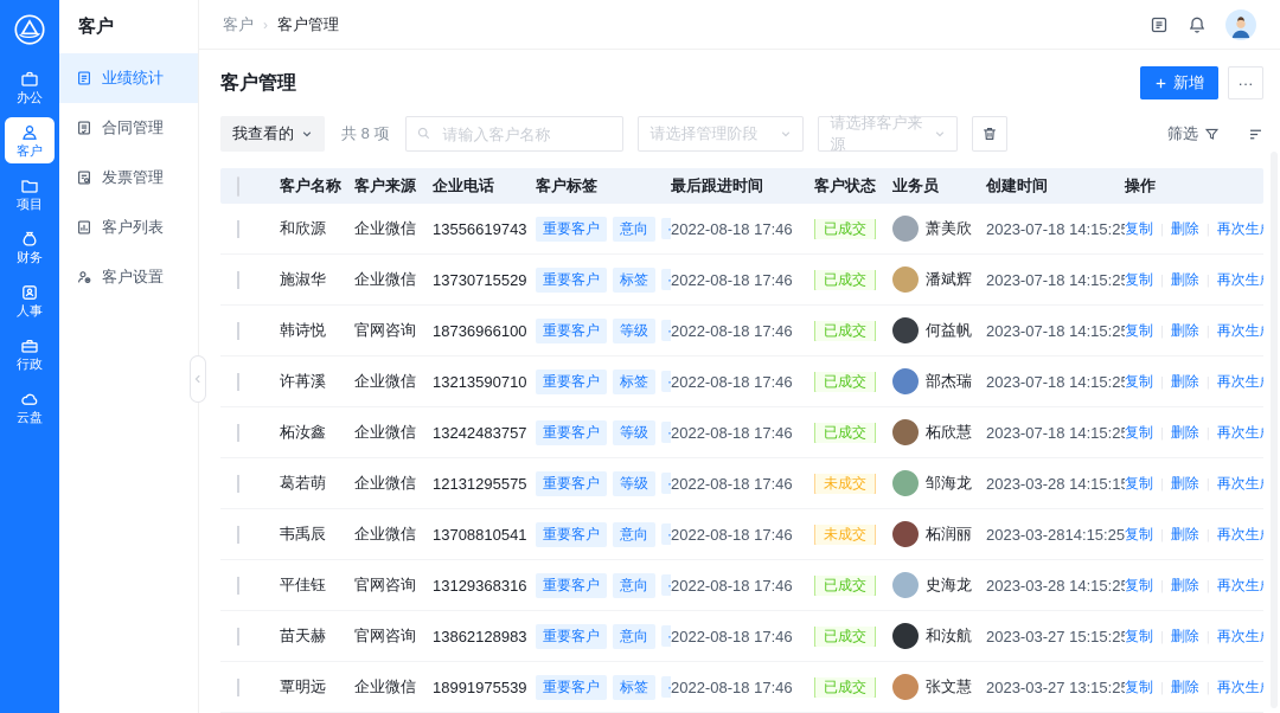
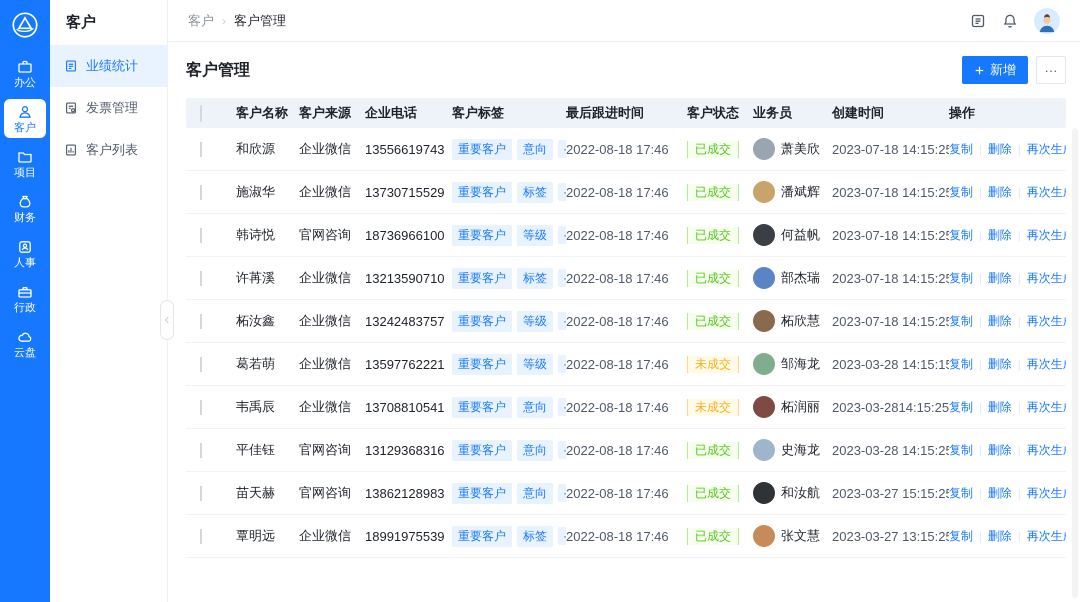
  办公
  客户
  项目
  财务
  人事
  行政
  云盘
  客户
  业绩统计
- 合同管理
  发票管理
  客户列表
- 客户设置
  客户
  ›
  客户管理
  客户管理
  新增
  ···
- 我查看的
- 共 8 项
- 请输入客户名称
- 请选择管理阶段
- 请选择客户来源
- 筛选
  客户名称
  客户来源
  企业电话
  客户标签
  最后跟进时间
  客户状态
  业务员
  创建时间
  操作
  和欣源
  企业微信
  13556619743
  重要客户
  意向
  2022-08-18 17:46
  已成交
  萧美欣
  2023-07-18 14:15:2
  复制 删除 再次生
  施淑华
  企业微信
  13730715529
  重要客户
  标签
  2022-08-18 17:46
  已成交
  潘斌辉
  2023-07-18 14:15:2
  复制 删除 再次生
  韩诗悦
  官网咨询
  18736966100
  重要客户
  等级
  2022-08-18 17:46
  已成交
  何益帆
  2023-07-18 14:15:2
  复制 删除 再次生
  许苒溪
  企业微信
  13213590710
  重要客户
  标签
  2022-08-18 17:46
  已成交
  部杰瑞
  2023-07-18 14:15:2
  复制 删除 再次生
  柘汝鑫
  企业微信
  13242483757
  重要客户
  等级
  2022-08-18 17:46
  已成交
  柘欣慧
  2023-07-18 14:15:2
  复制 删除 再次生
  葛若萌
  企业微信
- 12131295575
+ 13597762221
  重要客户
  等级
  2022-08-18 17:46
  未成交
  邹海龙
  2023-03-28 14:15:1
  复制 删除 再次生
  韦禹辰
  企业微信
  13708810541
  重要客户
  意向
  2022-08-18 17:46
  未成交
  柘润丽
  2023-03-2814:15:25
  复制 删除 再次生
  平佳钰
  官网咨询
  13129368316
  重要客户
  意向
  2022-08-18 17:46
  已成交
  史海龙
  2023-03-28 14:15:2
  复制 删除 再次生
  苗天赫
  官网咨询
  13862128983
  重要客户
  意向
  2022-08-18 17:46
  已成交
  和汝航
  2023-03-27 15:15:2
  复制 删除 再次生
  覃明远
  企业微信
  18991975539
  重要客户
  标签
  2022-08-18 17:46
  已成交
  张文慧
  2023-03-27 13:15:2
  复制 删除 再次生
